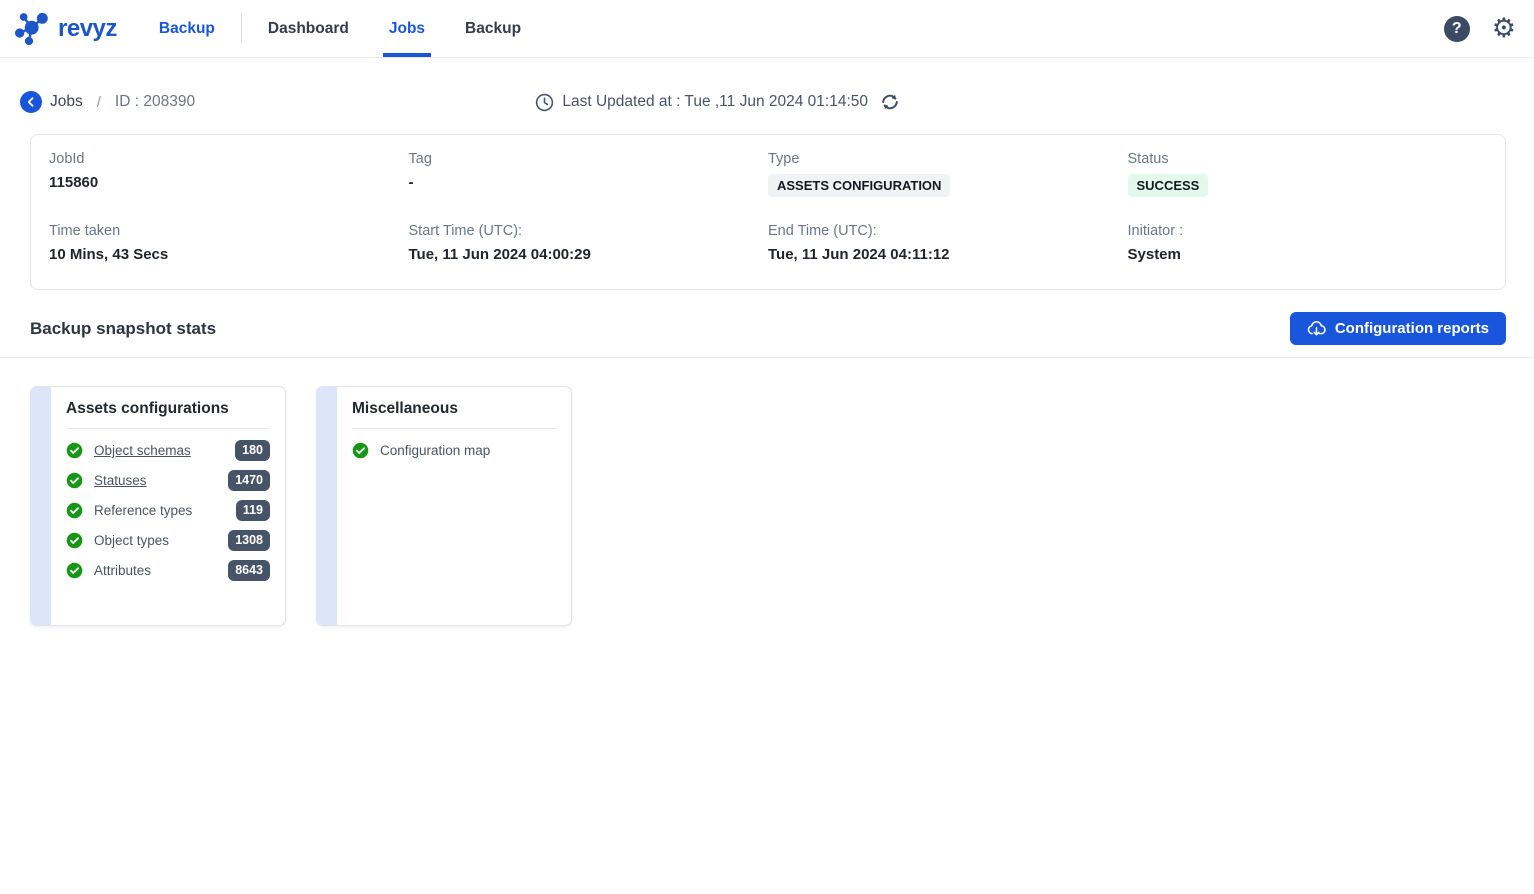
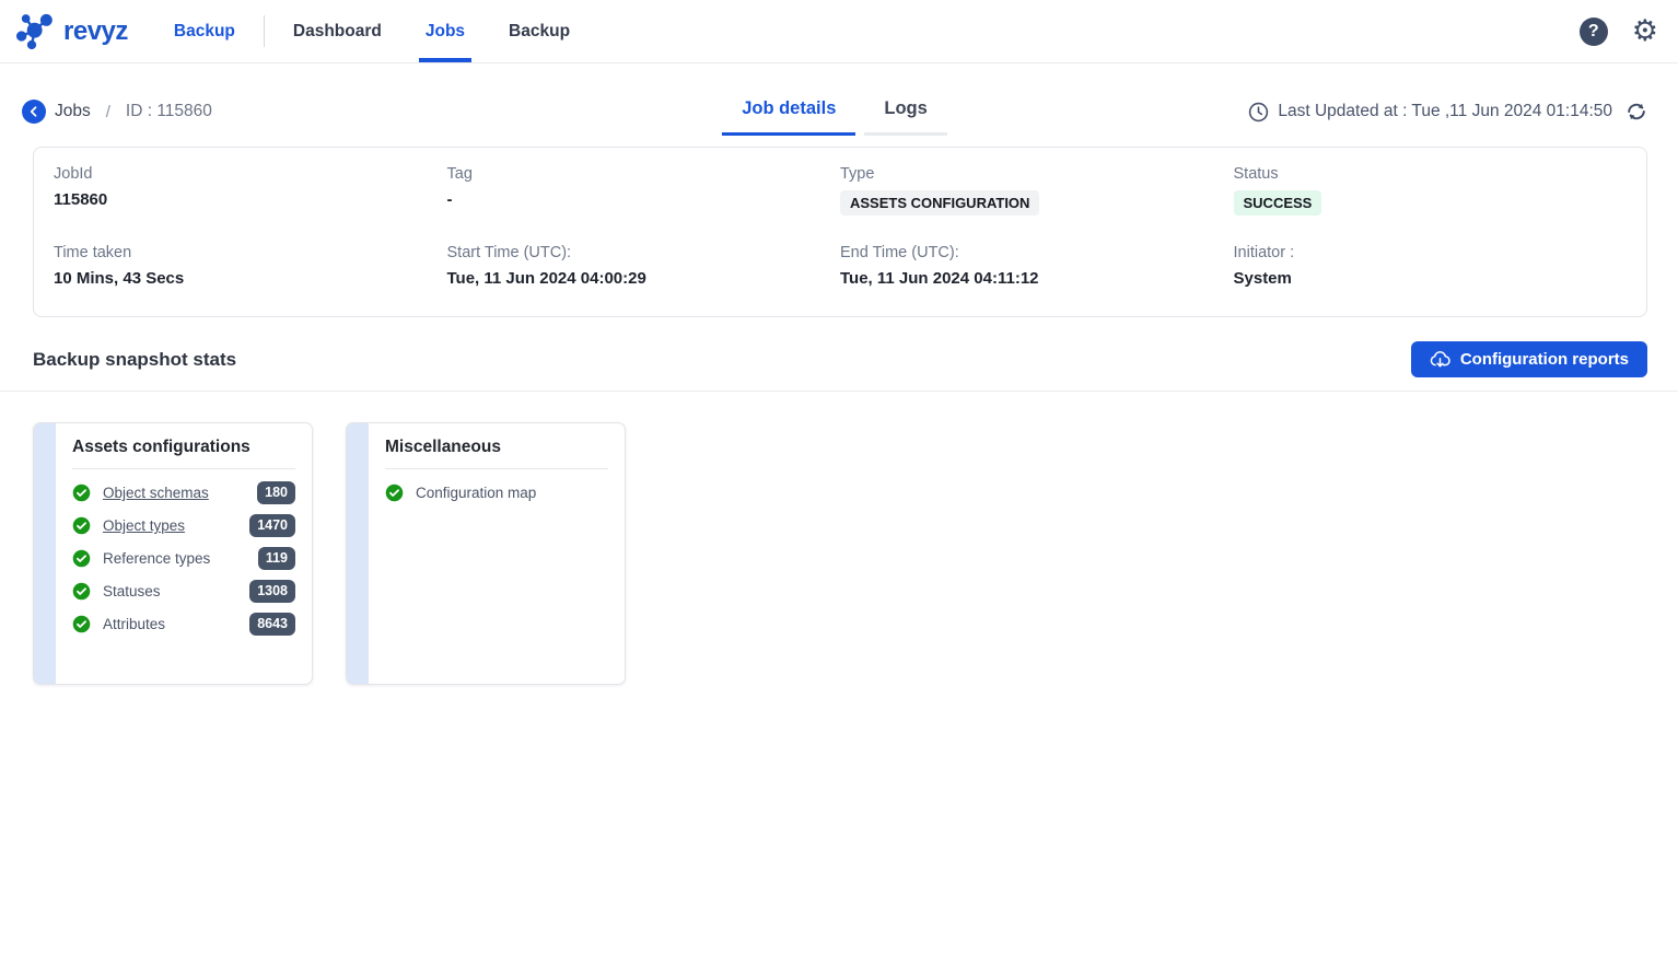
  revyz
  Backup
  Dashboard
  Jobs
  Backup
  ?
  ⚙
  Jobs
  /
- ID : 208390
+ ID : 115860
+ Job details
+ Logs
  Last Updated at : Tue ,11 Jun 2024 01:14:50
  JobId
  115860
  Tag
  -
  Type
  ASSETS CONFIGURATION
  Status
  SUCCESS
  Time taken
  10 Mins, 43 Secs
  Start Time (UTC):
  Tue, 11 Jun 2024 04:00:29
  End Time (UTC):
  Tue, 11 Jun 2024 04:11:12
  Initiator :
  System
  Backup snapshot stats
  Configuration reports
  Assets configurations
  Object schemas
  180
- Statuses
+ Object types
  1470
  Reference types
  119
- Object types
+ Statuses
  1308
  Attributes
  8643
  Miscellaneous
  Configuration map
